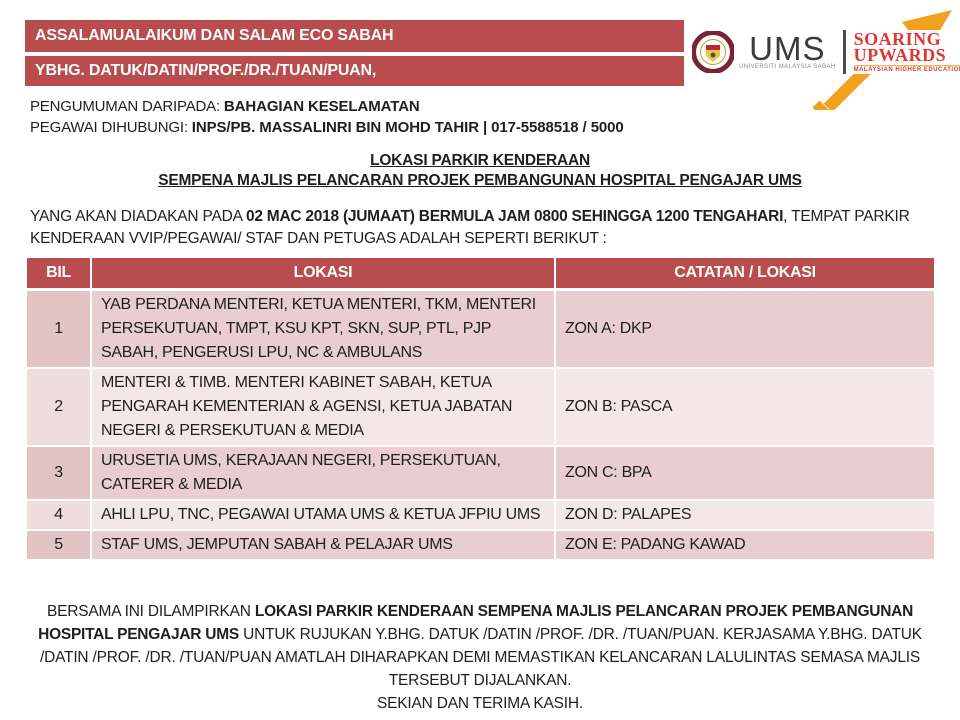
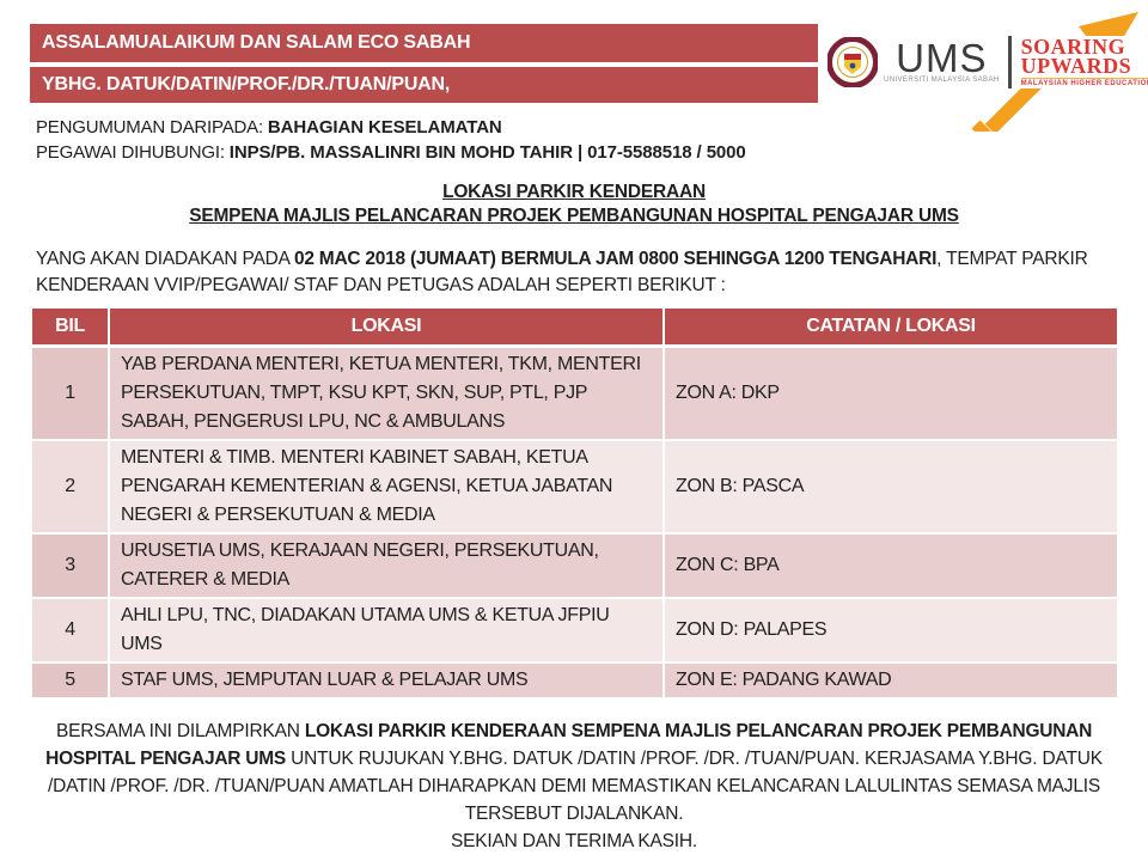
  ASSALAMUALAIKUM DAN SALAM ECO SABAH
  YBHG. DATUK/DATIN/PROF./DR./TUAN/PUAN,
  UMS
  SOARING
  UPWARDS
  PENGUMUMAN DARIPADA: BAHAGIAN KESELAMATAN
  PEGAWAI DIHUBUNGI: INPS/PB. MASSALINRI BIN MOHD TAHIR | 017-5588518 / 5000
  LOKASI PARKIR KENDERAAN
  SEMPENA MAJLIS PELANCARAN PROJEK PEMBANGUNAN HOSPITAL PENGAJAR UMS
  YANG AKAN DIADAKAN PADA 02 MAC 2018 (JUMAAT) BERMULA JAM 0800 SEHINGGA 1200 TENGAHARI, TEMPAT PARKIR KENDERAAN VVIP/PEGAWAI/ STAF DAN PETUGAS ADALAH SEPERTI BERIKUT :
  BIL	LOKASI	CATATAN / LOKASI
  1	YAB PERDANA MENTERI, KETUA MENTERI, TKM, MENTERI PERSEKUTUAN, TMPT, KSU KPT, SKN, SUP, PTL, PJP SABAH, PENGERUSI LPU, NC & AMBULANS	ZON A: DKP
  2	MENTERI & TIMB. MENTERI KABINET SABAH, KETUA PENGARAH KEMENTERIAN & AGENSI, KETUA JABATAN NEGERI & PERSEKUTUAN & MEDIA	ZON B: PASCA
  3	URUSETIA UMS, KERAJAAN NEGERI, PERSEKUTUAN, CATERER & MEDIA	ZON C: BPA
- 4	AHLI LPU, TNC, PEGAWAI UTAMA UMS & KETUA JFPIU UMS	ZON D: PALAPES
+ 4	AHLI LPU, TNC, DIADAKAN UTAMA UMS & KETUA JFPIU UMS	ZON D: PALAPES
- 5	STAF UMS, JEMPUTAN SABAH & PELAJAR UMS	ZON E: PADANG KAWAD
+ 5	STAF UMS, JEMPUTAN LUAR & PELAJAR UMS	ZON E: PADANG KAWAD
  BERSAMA INI DILAMPIRKAN LOKASI PARKIR KENDERAAN SEMPENA MAJLIS PELANCARAN PROJEK PEMBANGUNAN HOSPITAL PENGAJAR UMS UNTUK RUJUKAN Y.BHG. DATUK /DATIN /PROF. /DR. /TUAN/PUAN. KERJASAMA Y.BHG. DATUK /DATIN /PROF. /DR. /TUAN/PUAN AMATLAH DIHARAPKAN DEMI MEMASTIKAN KELANCARAN LALULINTAS SEMASA MAJLIS TERSEBUT DIJALANKAN.
  SEKIAN DAN TERIMA KASIH.
